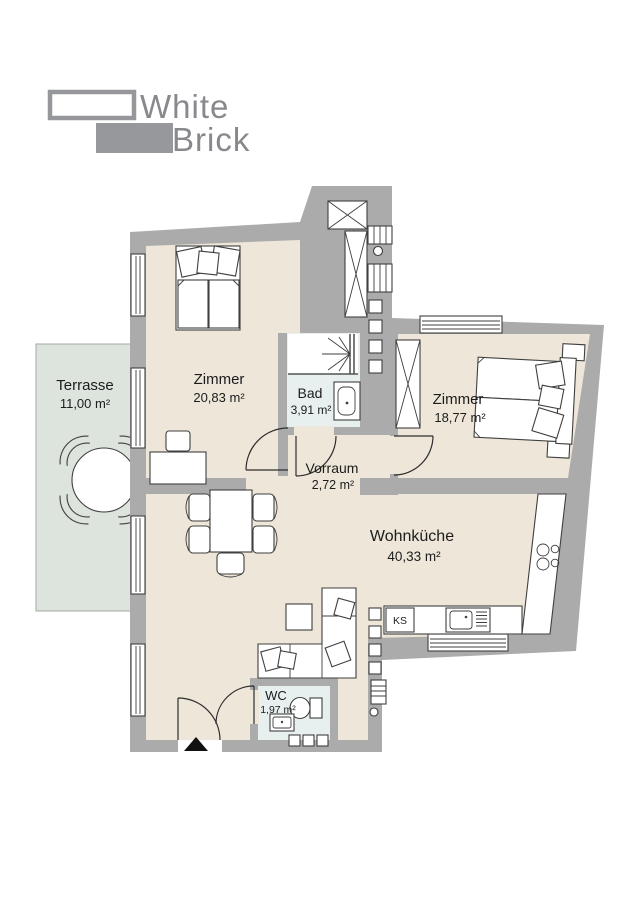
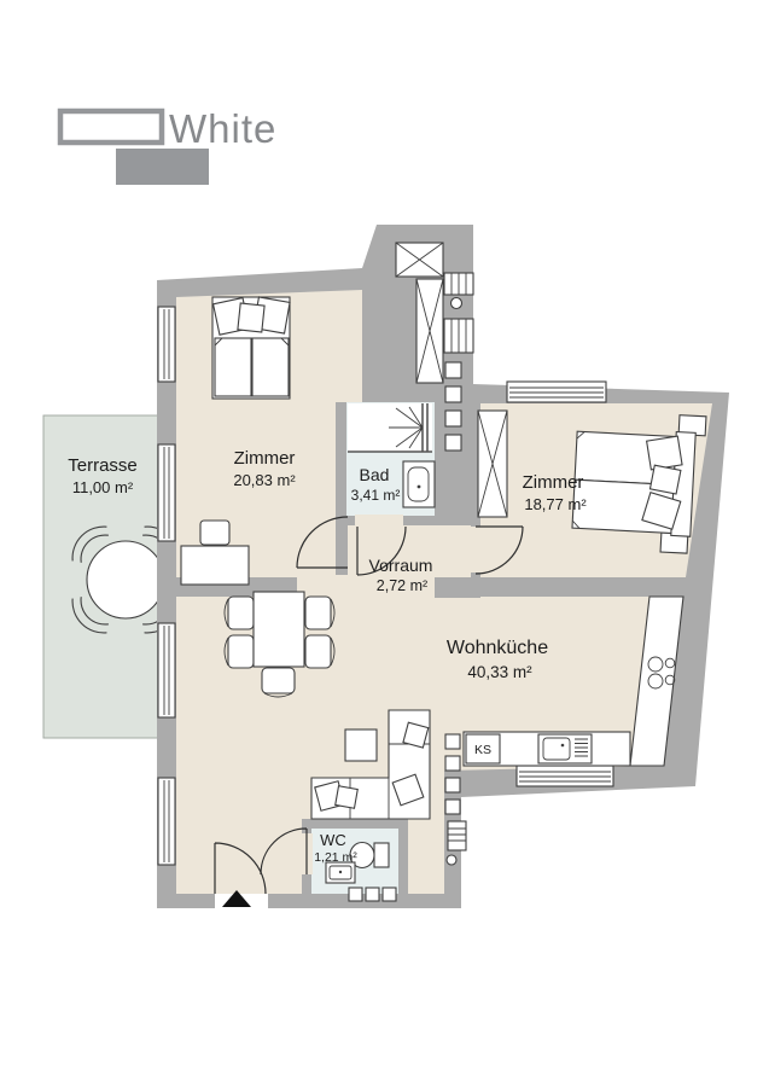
  White
- Brick
  Terrasse
  11,00 m²
  KS
  Zimmer
  20,83 m²
  Bad
- 3,91 m²
+ 3,41 m²
  Zimmer
  18,77 m²
  Vorraum
  2,72 m²
  Wohnküche
  40,33 m²
  WC
- 1,97 m²
+ 1,21 m²
